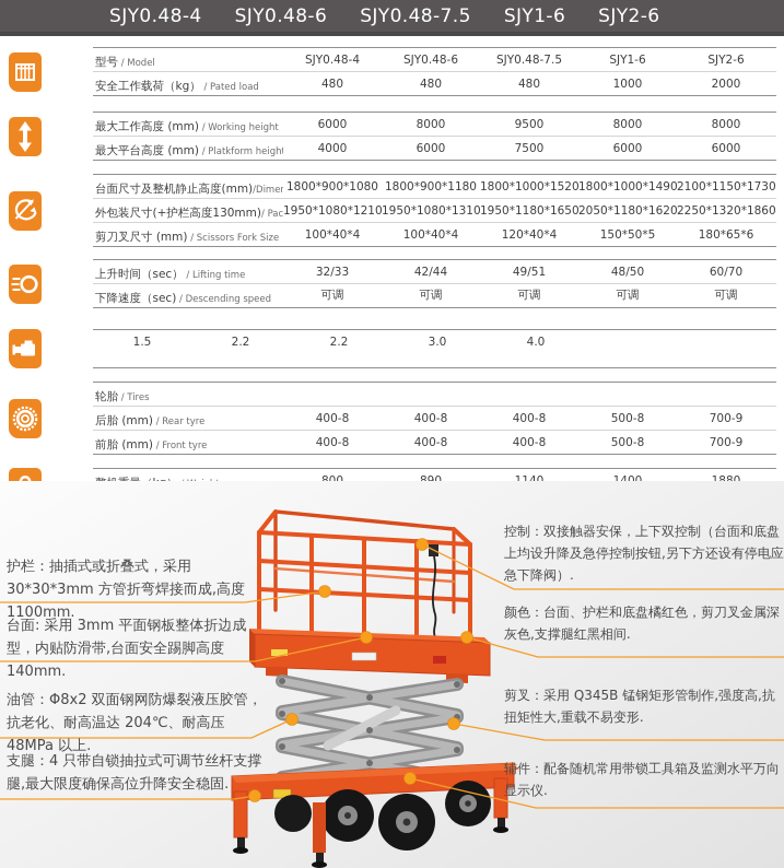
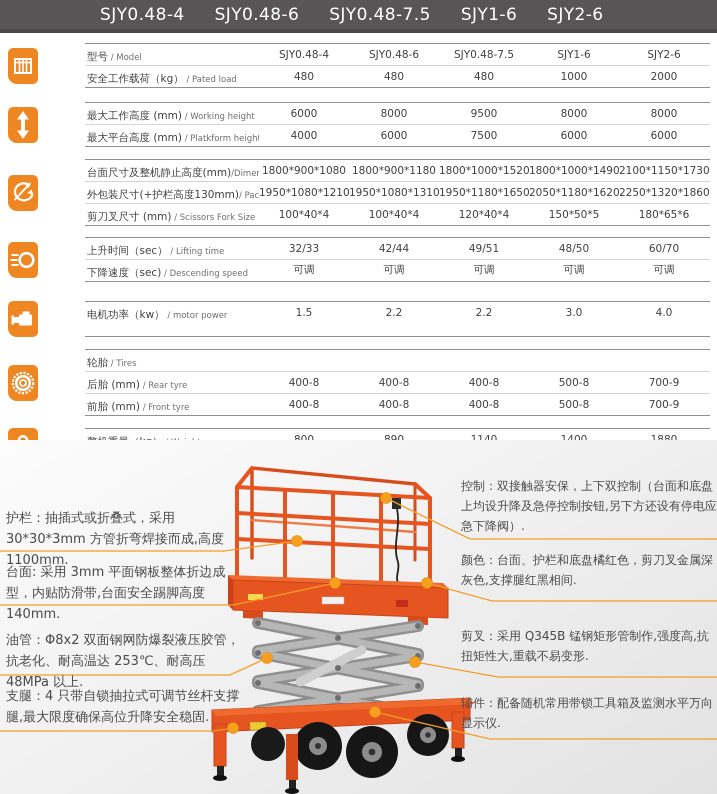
  SJY0.48-4
  SJY0.48-6
  SJY0.48-7.5
  SJY1-6
  SJY2-6
  型号 / Model
  SJY0.48-4
  SJY0.48-6
  SJY0.48-7.5
  SJY1-6
  SJY2-6
  安全工作载荷（kg） / Pated load
  480
  480
  480
  1000
  2000
  最大工作高度 (mm) / Working height
  6000
  8000
  9500
  8000
  8000
  最大平台高度 (mm) / Platkform heigh
  4000
  6000
  7500
  6000
  6000
  1800*900*1080
  1800*900*1180
  1800*1000*1520
  1800*1000*1490
  2100*1150*1730
  外包装尺寸(+护栏高度130mm)/ Pac
  1950*1080*1210
  1950*1080*1310
  1950*1180*1650
  2050*1180*1620
  2250*1320*1860
  剪刀叉尺寸 (mm) / Scissors Fork Size
  100*40*4
  100*40*4
  120*40*4
  150*50*5
  180*65*6
  上升时间（sec） / Lifting time
  32/33
  42/44
  49/51
  48/50
  60/70
  下降速度（sec) / Descending speed
  可调
  可调
  可调
  可调
  可调
+ 电机功率（kw） / motor power
  1.5
  2.2
  2.2
  3.0
  4.0
  轮胎 / Tires
  后胎 (mm) / Rear tyre
  400-8
  400-8
  400-8
  500-8
  700-9
  前胎 (mm) / Front tyre
  400-8
  400-8
  400-8
  500-8
  700-9
  护栏：抽插式或折叠式，采用 30*30*3mm 方管折弯焊接而成,高度 1100mm.
  台面: 采用 3mm 平面钢板整体折边成型，内贴防滑带,台面安全踢脚高度 140mm.
- 油管：Φ8x2 双面钢网防爆裂液压胶管，抗老化、耐高温达 204℃、耐高压 48MPa 以上.
+ 油管：Φ8x2 双面钢网防爆裂液压胶管，抗老化、耐高温达 253℃、耐高压 48MPa 以上.
  支腿：4 只带自锁抽拉式可调节丝杆支撑腿,最大限度确保高位升降安全稳固.
  控制：双接触器安保，上下双控制（台面和底盘上均设升降及急停控制按钮,另下方还设有停电应急下降阀）.
  颜色：台面、护栏和底盘橘红色，剪刀叉金属深灰色,支撑腿红黑相间.
  剪叉：采用 Q345B 锰钢矩形管制作,强度高,抗扭矩性大,重载不易变形.
  辅件：配备随机常用带锁工具箱及监测水平万向显示仪.
